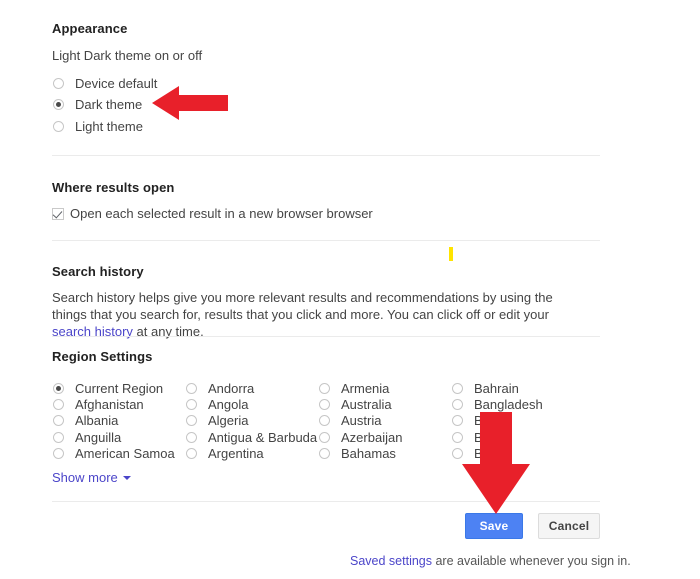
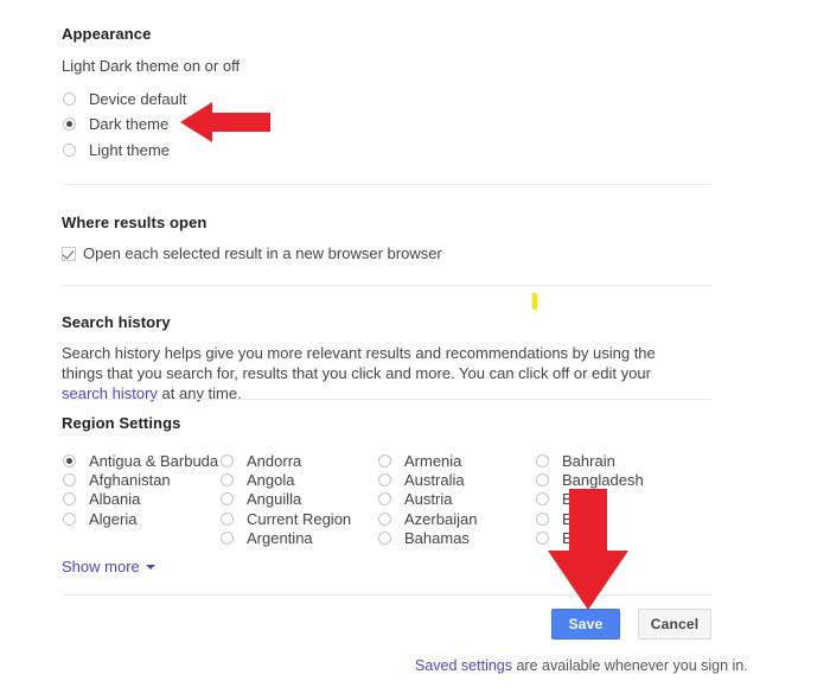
  Appearance
  Light Dark theme on or off
  Device default
  Dark theme
  Light theme
  Where results open
  Open each selected result in a new browser browser
  Search history
  Search history helps give you more relevant results and recommendations by using the things that you search for, results that you click and more. You can click off or edit your search history at any time.
  Region Settings
- Current Region
+ Antigua & Barbuda
  Afghanistan
  Albania
- Anguilla
+ Algeria
- American Samoa
  Andorra
  Angola
- Algeria
+ Anguilla
- Antigua & Barbuda
+ Current Region
  Argentina
  Armenia
  Australia
  Austria
  Azerbaijan
  Bahamas
  Bahrain
  Bangladesh
  Show more
  Save
  Cancel
  Saved settings are available whenever you sign in.
